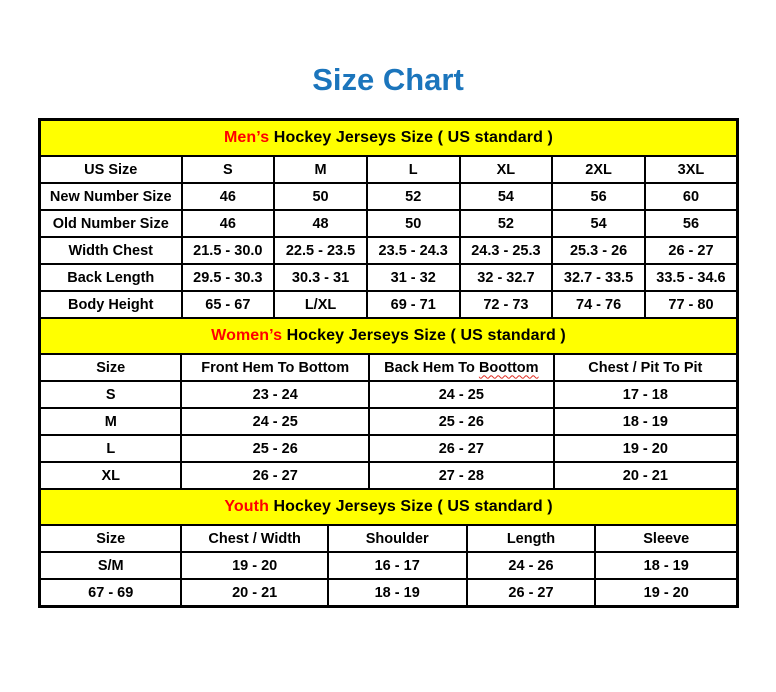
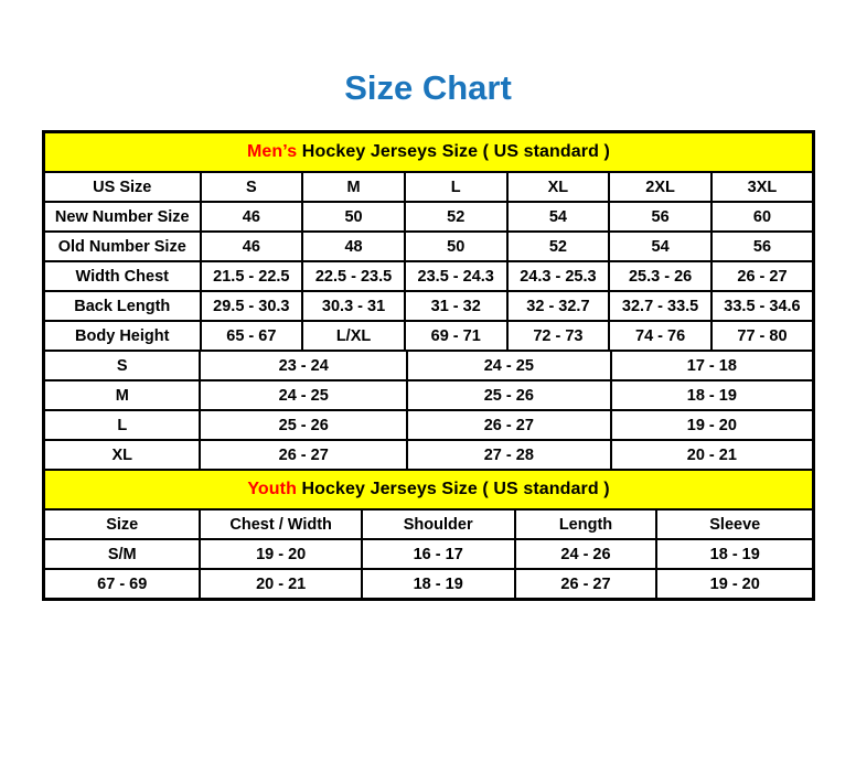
  Size Chart
  Men’s Hockey Jerseys Size ( US standard )
  US Size	S	M	L	XL	2XL	3XL
  New Number Size	46	50	52	54	56	60
  Old Number Size	46	48	50	52	54	56
- Width Chest	21.5 - 30.0	22.5 - 23.5	23.5 - 24.3	24.3 - 25.3	25.3 - 26	26 - 27
+ Width Chest	21.5 - 22.5	22.5 - 23.5	23.5 - 24.3	24.3 - 25.3	25.3 - 26	26 - 27
  Back Length	29.5 - 30.3	30.3 - 31	31 - 32	32 - 32.7	32.7 - 33.5	33.5 - 34.6
  Body Height	65 - 67	L/XL	69 - 71	72 - 73	74 - 76	77 - 80
- Women’s Hockey Jerseys Size ( US standard )
- Size	Front Hem To Bottom	Back Hem To Boottom	Chest / Pit To Pit
  S	23 - 24	24 - 25	17 - 18
  M	24 - 25	25 - 26	18 - 19
  L	25 - 26	26 - 27	19 - 20
  XL	26 - 27	27 - 28	20 - 21
  Youth Hockey Jerseys Size ( US standard )
  Size	Chest / Width	Shoulder	Length	Sleeve
  S/M	19 - 20	16 - 17	24 - 26	18 - 19
  67 - 69	20 - 21	18 - 19	26 - 27	19 - 20
